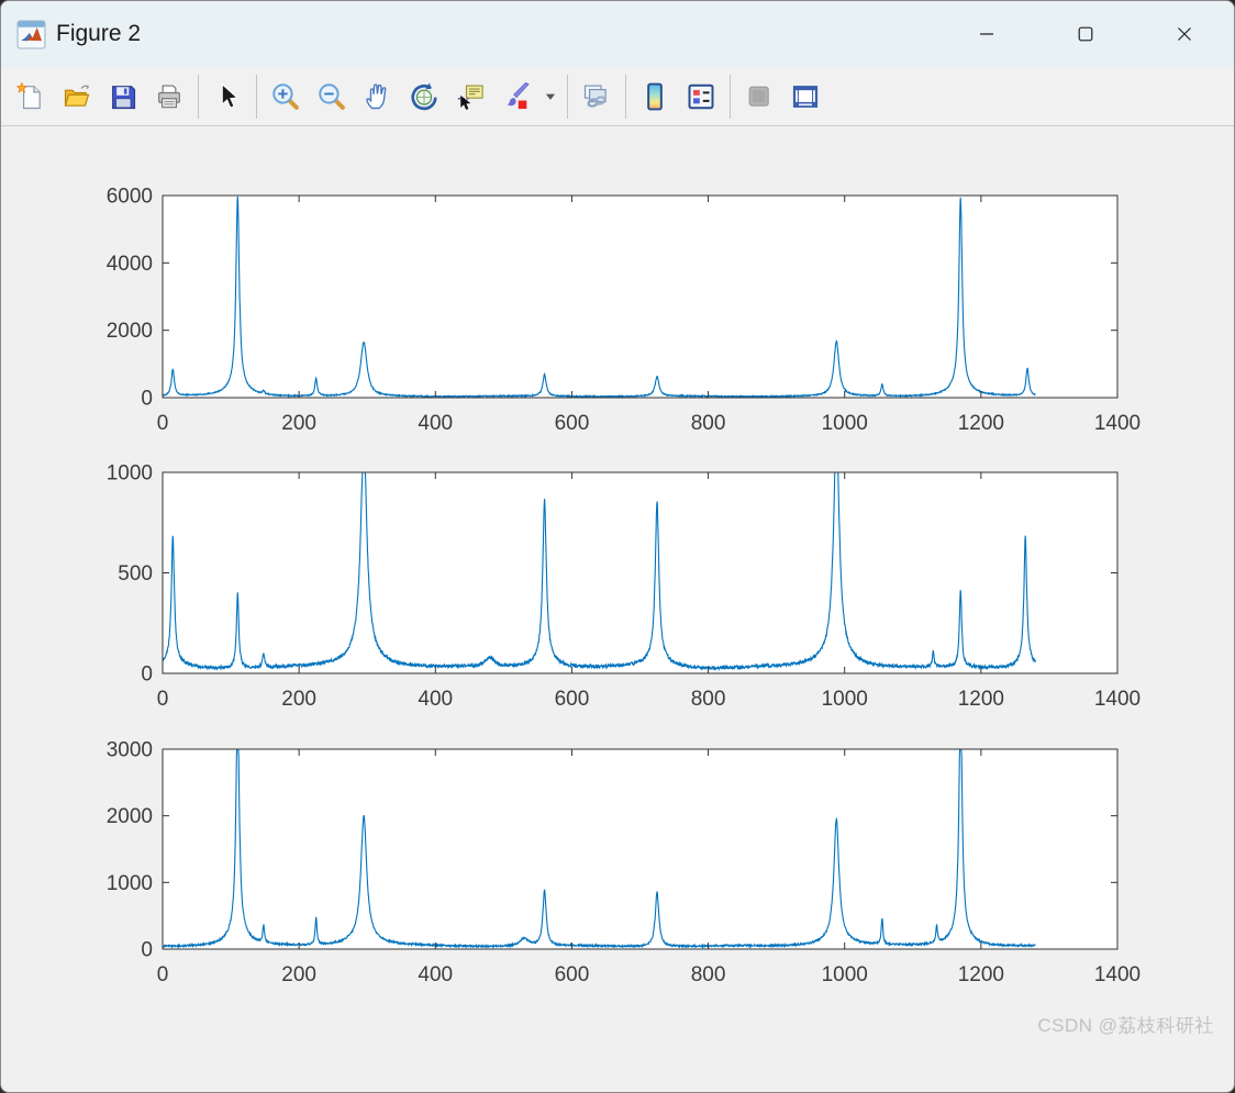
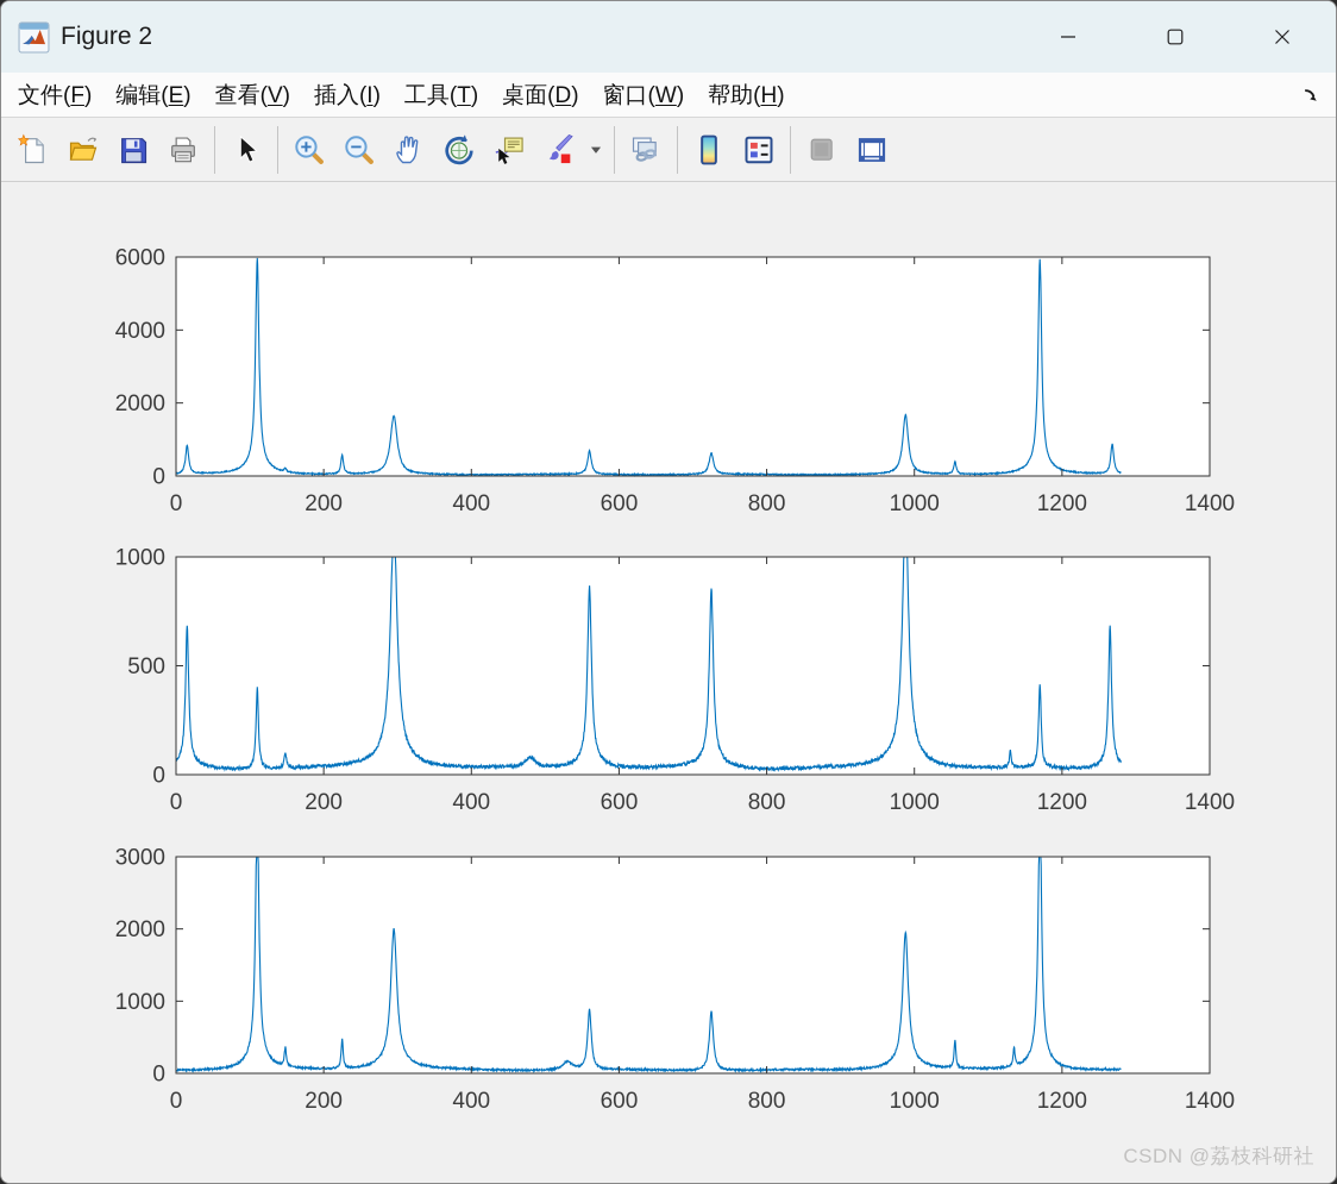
  Figure 2
+ 文件(F)
+ 编辑(E)
+ 查看(V)
+ 插入(I)
+ 工具(T)
+ 桌面(D)
+ 窗口(W)
+ 帮助(H)
  0
  200
  400
  600
  800
  1000
  1200
  1400
  0
  2000
  4000
  6000
  0
  200
  400
  600
  800
  1000
  1200
  1400
  0
  500
  1000
  0
  200
  400
  600
  800
  1000
  1200
  1400
  0
  1000
  2000
  3000
  CSDN @荔枝科研社
